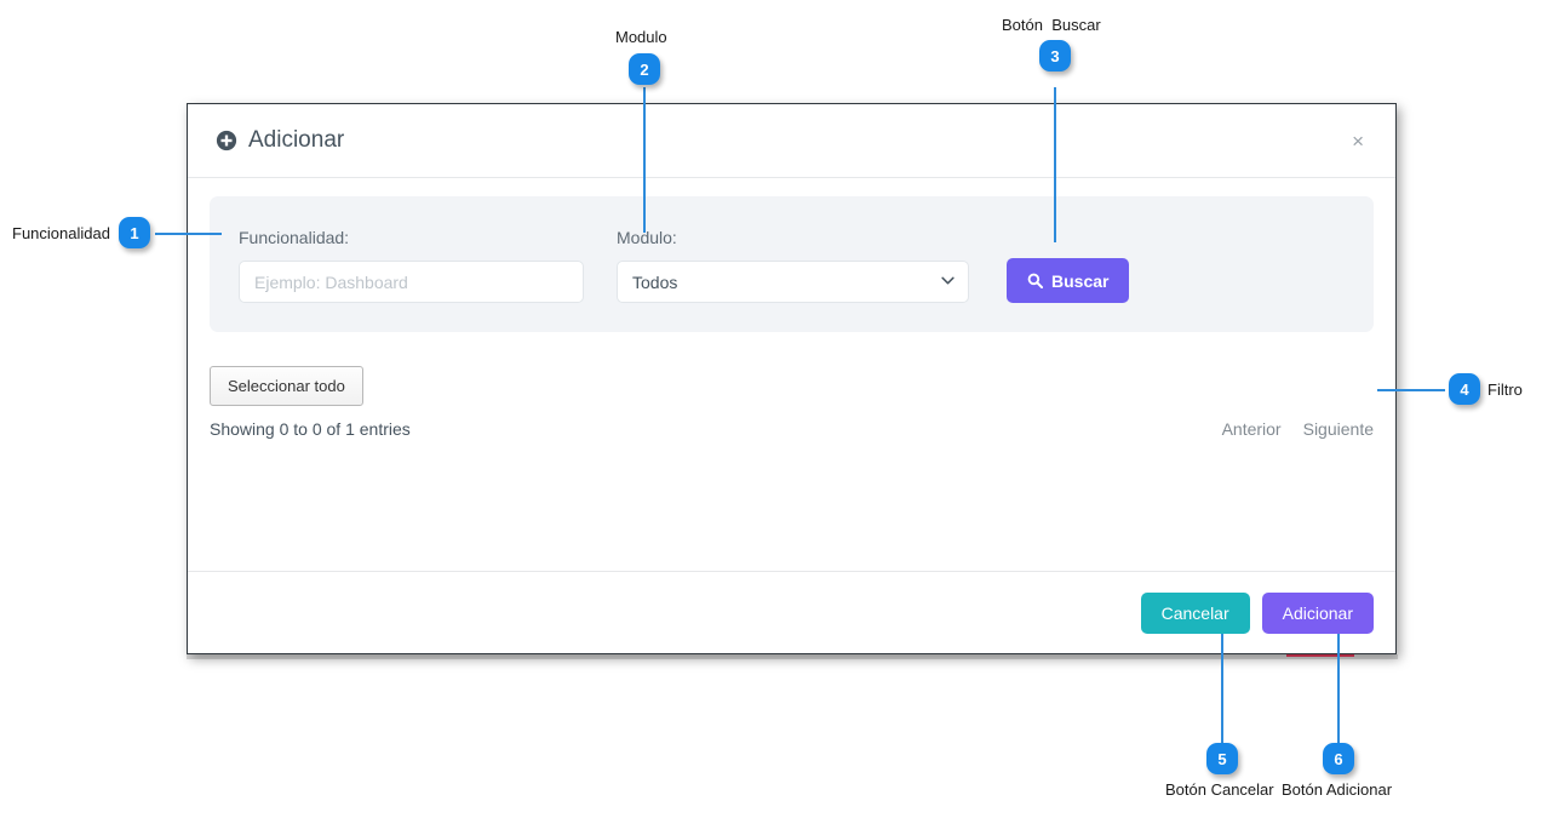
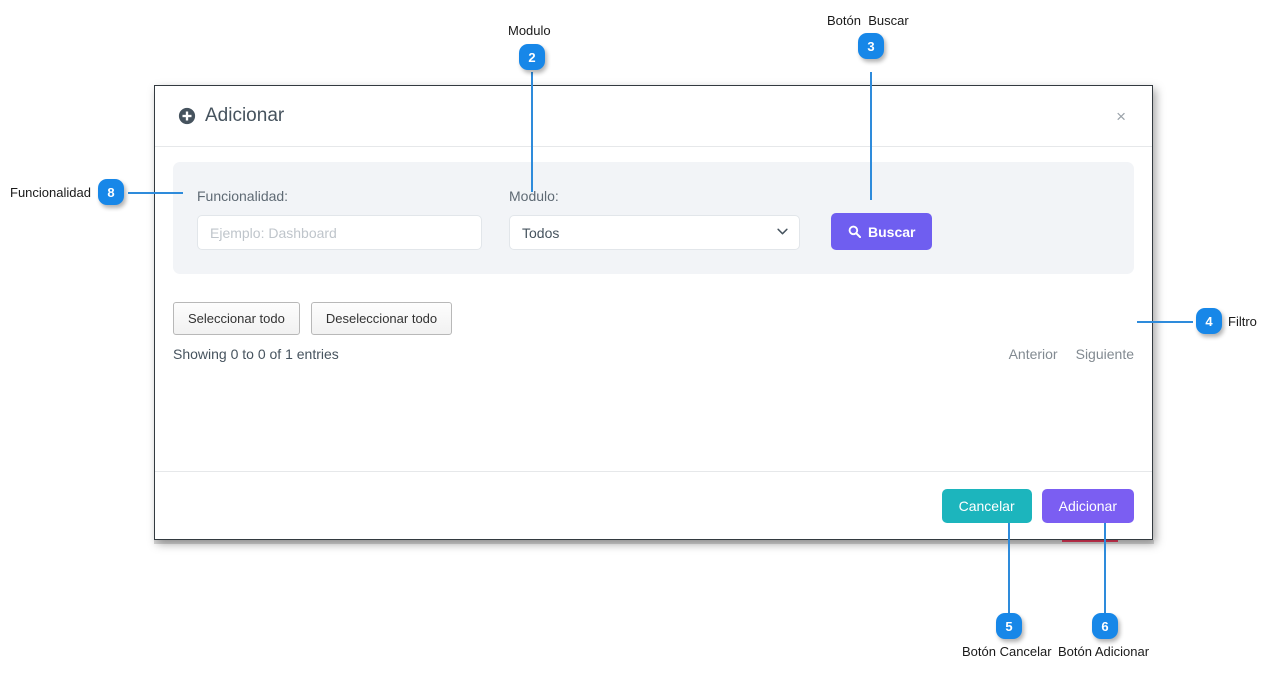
  Funcionalidad
  Modulo
  Botón Buscar
  Filtro
  Botón Cancelar
  Botón Adicionar
- 1
+ 8
  2
  3
  4
  5
  6
  Adicionar
  ×
  Funcionalidad:
  Ejemplo: Dashboard
  Modulo:
  Todos
  Buscar
  Seleccionar todo
+ Deseleccionar todo
  Showing 0 to 0 of 1 entries
  Anterior
  Siguiente
  Cancelar
  Adicionar
